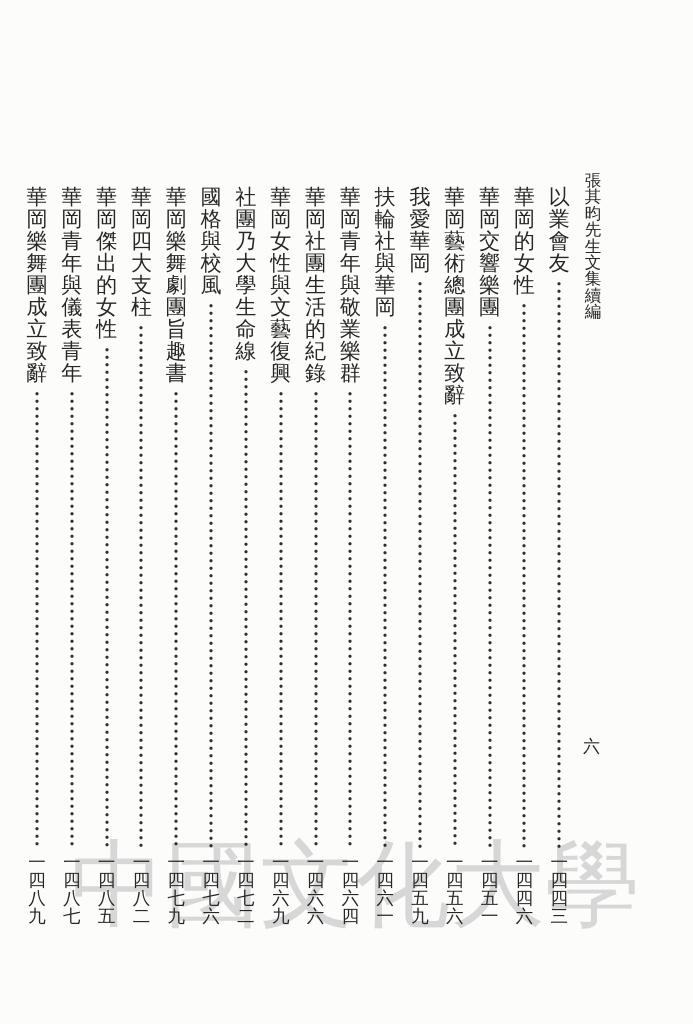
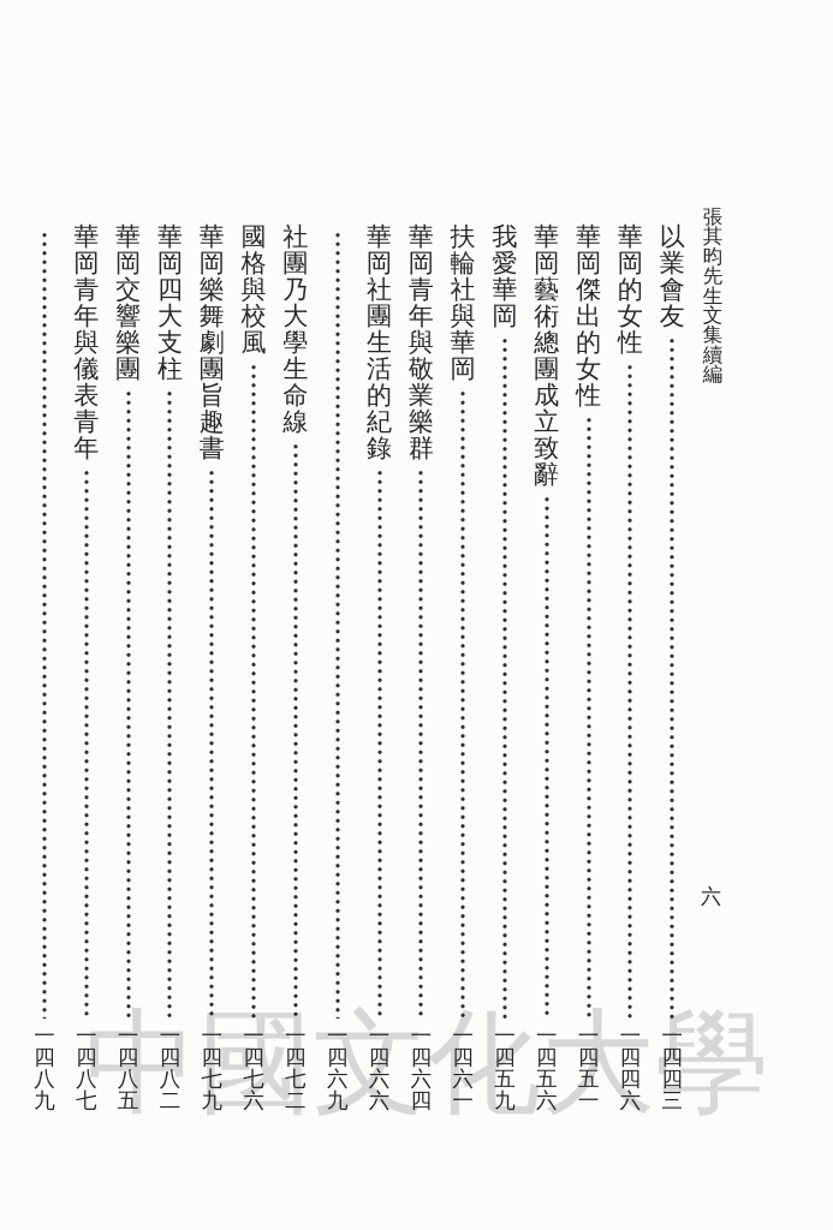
  中國文化大學
  張其昀先生文集續編
  以業會友
  一四四三
  華岡的女性
  一四四六
- 華岡交響樂團
+ 華岡傑出的女性
  一四五一
  華岡藝術總團成立致辭
  一四五六
  我愛華岡
  一四五九
  扶輪社與華岡
  一四六一
  華岡青年與敬業樂群
  一四六四
  華岡社團生活的紀錄
  一四六六
- 華岡女性與文藝復興
  一四六九
  社團乃大學生命線
  一四七二
  國格與校風
  一四七六
  華岡樂舞劇團旨趣書
  一四七九
  華岡四大支柱
  一四八二
- 華岡傑出的女性
+ 華岡交響樂團
  一四八五
  華岡青年與儀表青年
  一四八七
- 華岡樂舞團成立致辭
  一四八九
  六
